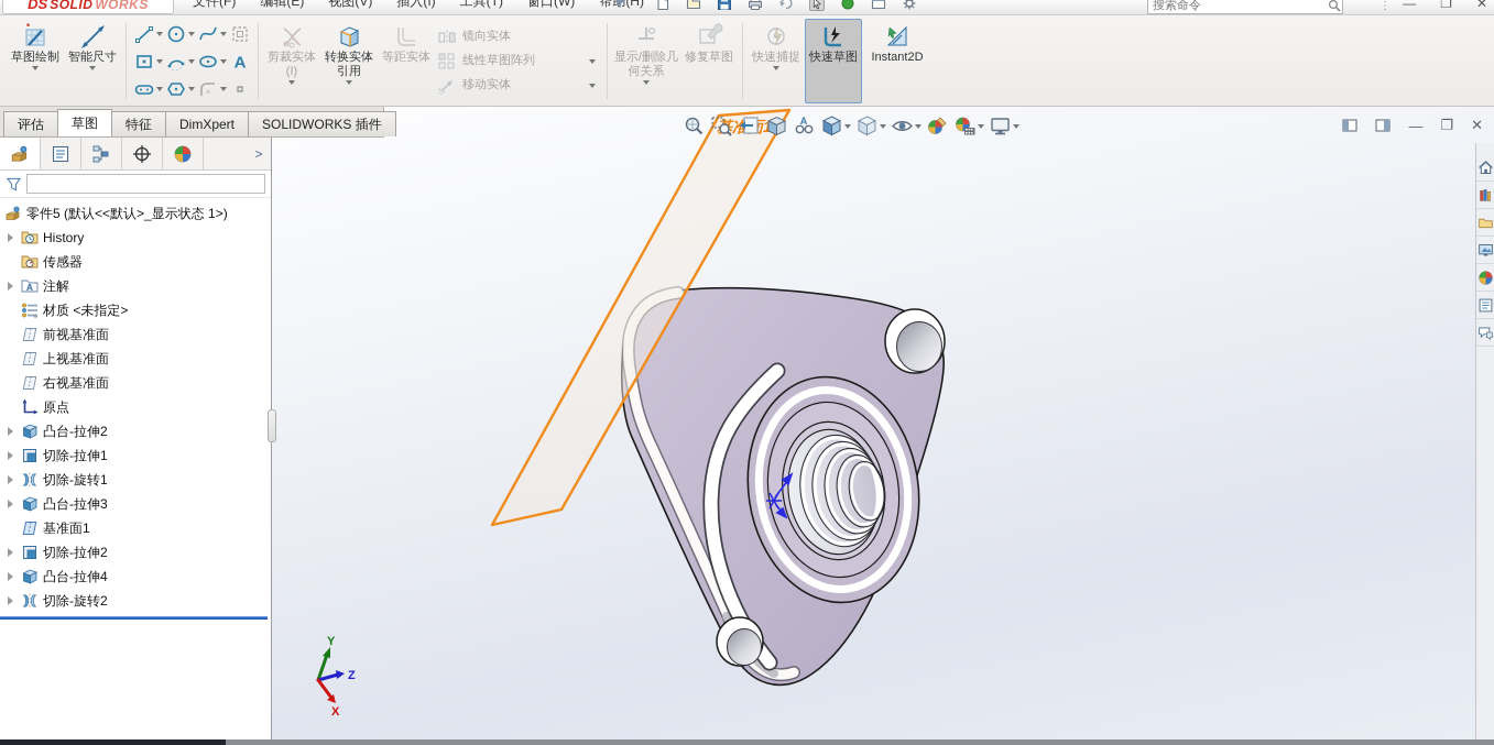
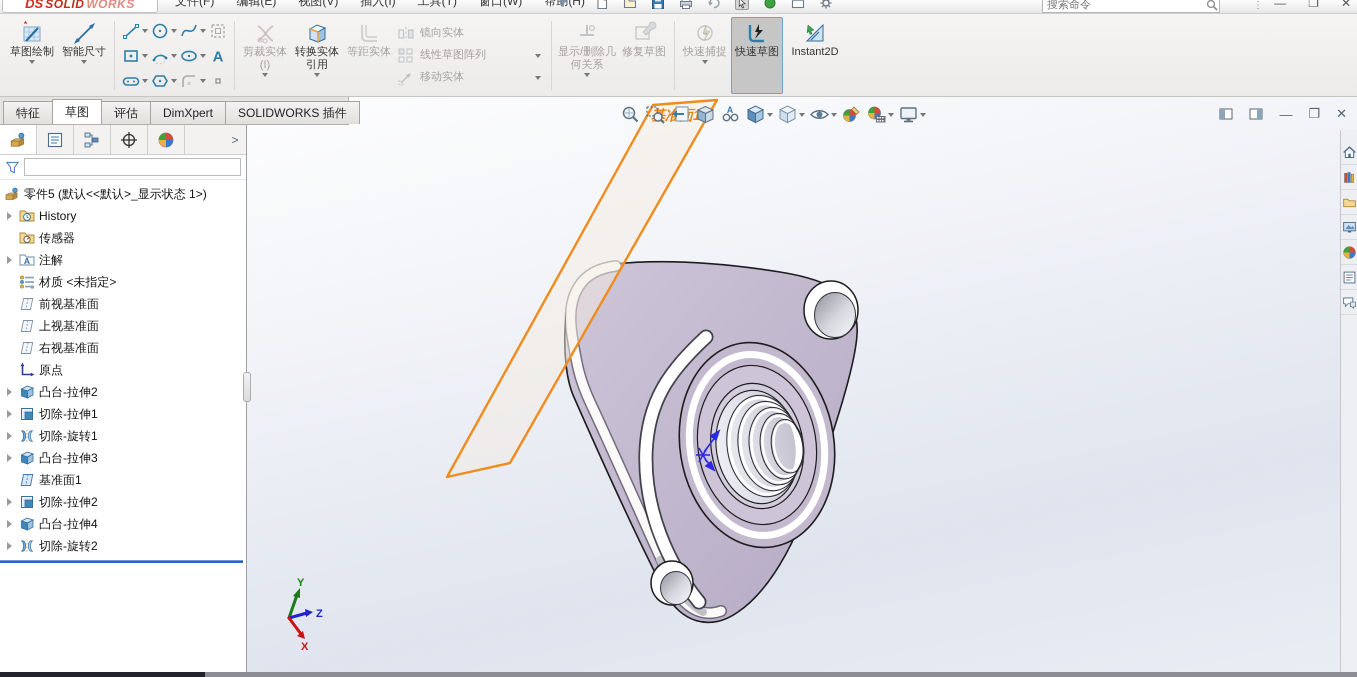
  DS
  SOLID
  WORKS
  文件(F)
  编辑(E)
  视图(V)
  插入(I)
  工具(T)
  窗口(W)
  帮(H)
  搜索命令
  ⋮
  —
  ❐
  ✕
  *
  草图绘制
  智能尺寸
  A
  剪裁实体(I)
  转换实体引用
  等距实体
  镜向实体
  线性草图阵列
  移动实体
  显示/删除几何关系
  修复草图
  快速捕捉
  快速草图
  Instant2D
- 评估
+ 特征
  草图
- 特征
+ 评估
  DimXpert
  SOLIDWORKS 插件
  Y
  Z
  X
  A
  —
  ❐
  ✕
  >
  零件5 (默认<<默认>_显示状态 1>)
  History
  传感器
  注解
  材质 <未指定>
  前视基准面
  上视基准面
  右视基准面
  原点
  凸台-拉伸2
  切除-拉伸1
  切除-旋转1
  凸台-拉伸3
  基准面1
  切除-拉伸2
  凸台-拉伸4
  切除-旋转2
